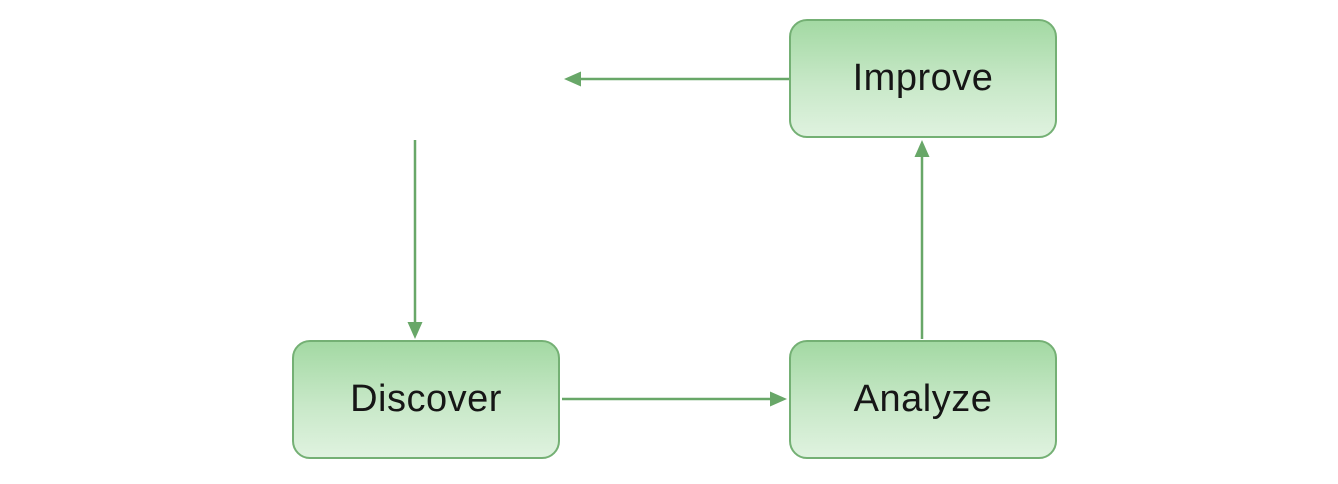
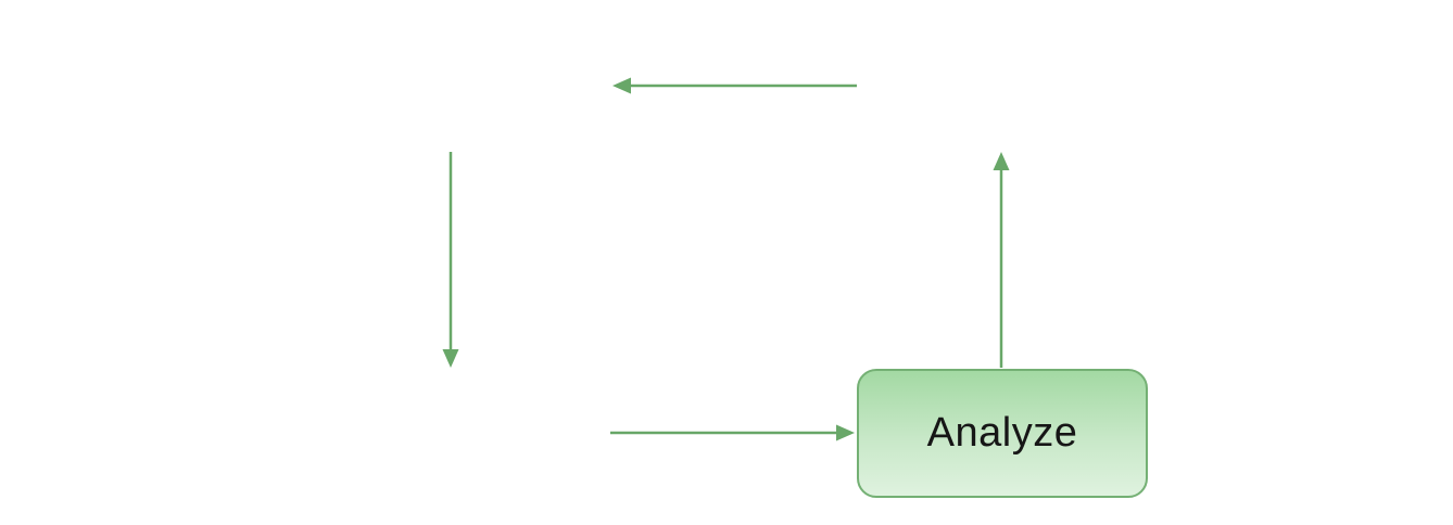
- Improve
- Discover
  Analyze
